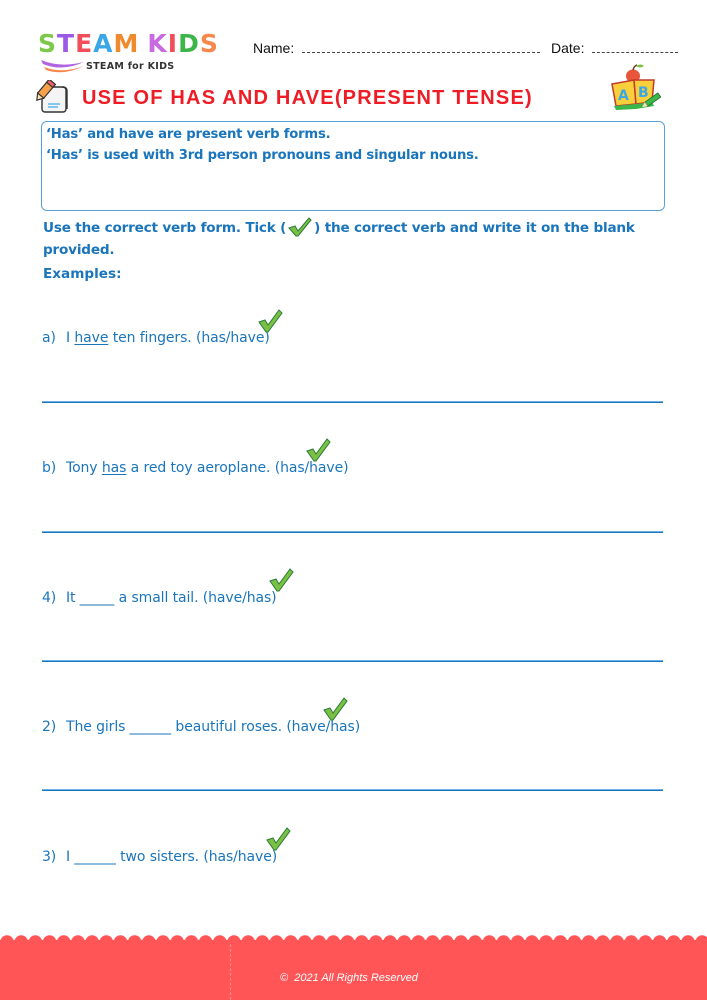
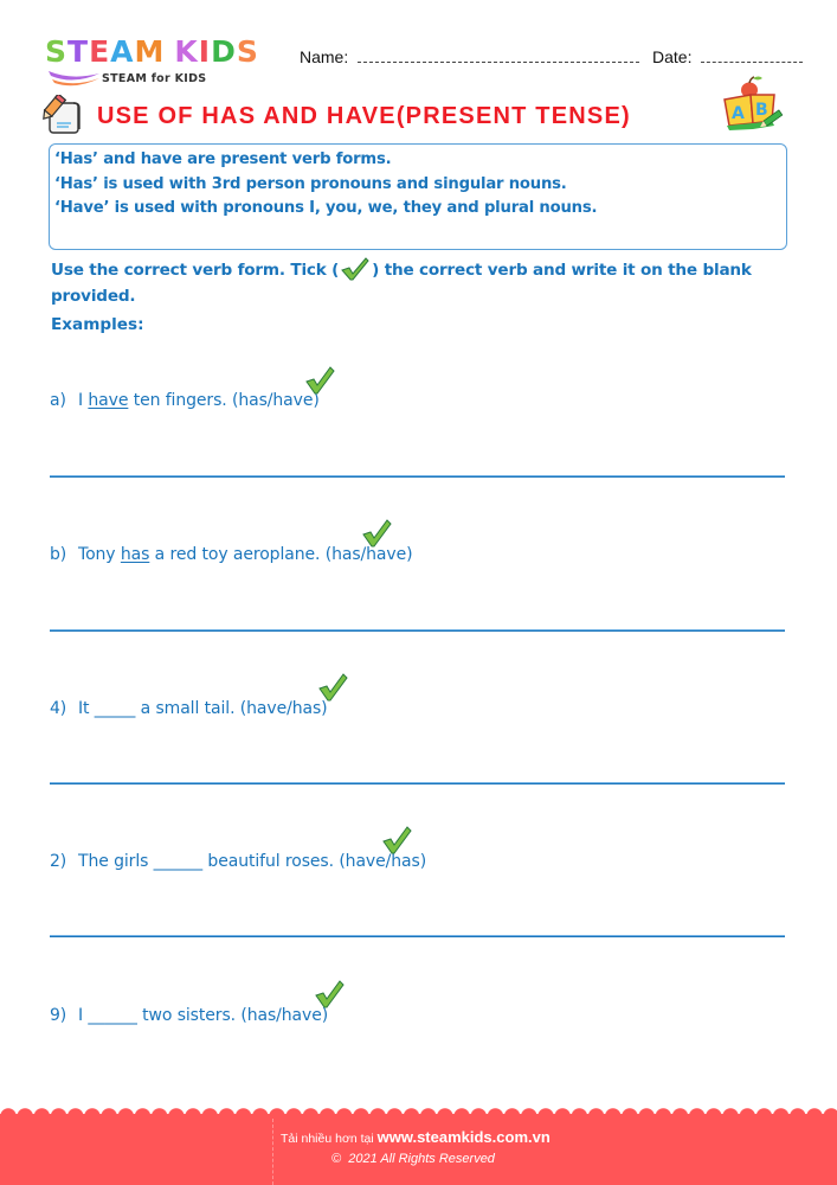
  STEAM KIDS
  STEAM for KIDS
  Name:
  Date:
  USE OF HAS AND HAVE(PRESENT TENSE)
  A
  B
  ‘Has’ and have are present verb forms.
  ‘Has’ is used with 3rd person pronouns and singular nouns.
+ ‘Have’ is used with pronouns I, you, we, they and plural nouns.
  Use the correct verb form. Tick ( ) the correct verb and write it on the blank provided.
  Examples:
  a) I have ten fingers. (has/have)
  b) Tony has a red toy aeroplane. (has/have)
  4) It _____ a small tail. (have/has)
  2) The girls ______ beautiful roses. (have/has)
- 3) I ______ two sisters. (has/have)
+ 9) I ______ two sisters. (has/have)
+ Tải nhiều hơn tại www.steamkids.com.vn
  © 2021 All Rights Reserved
